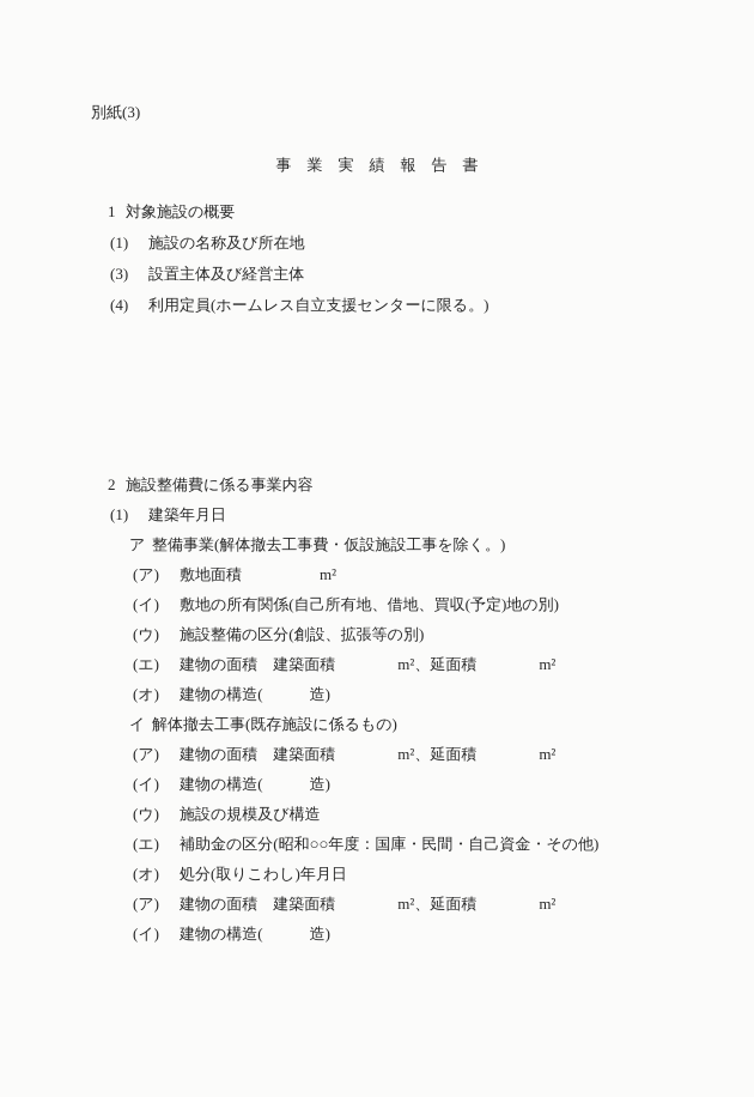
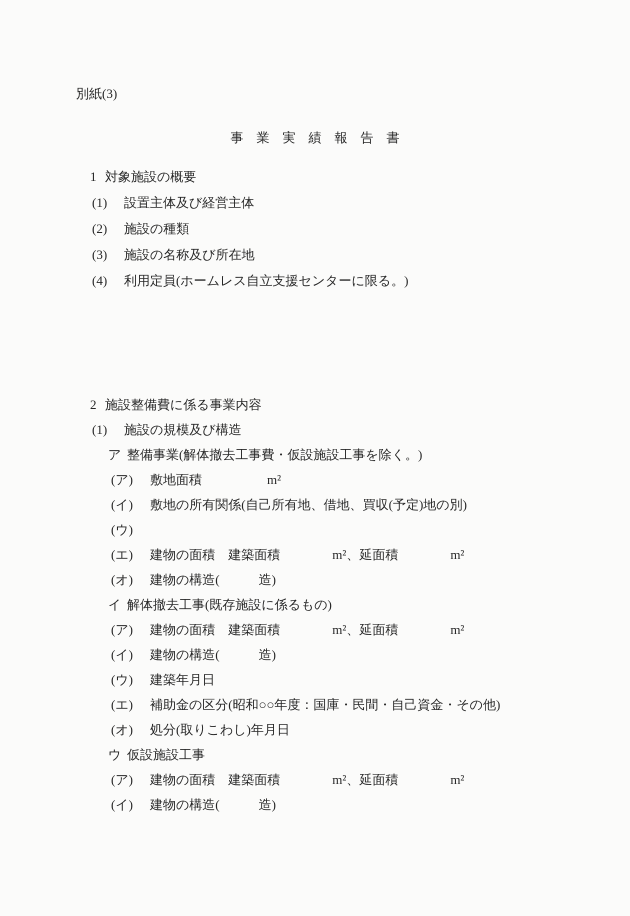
  別紙(3)
  事 業 実 績 報 告 書
  1
  対象施設の概要
  (1)
- 施設の名称及び所在地
+ 設置主体及び経営主体
+ (2)
+ 施設の種類
  (3)
- 設置主体及び経営主体
+ 施設の名称及び所在地
  (4)
  利用定員(ホームレス自立支援センターに限る。)
  2
  施設整備費に係る事業内容
  (1)
- 建築年月日
+ 施設の規模及び構造
  ア
  整備事業(解体撤去工事費・仮設施設工事を除く。)
  (ア)
  敷地面積 m²
  (イ)
  敷地の所有関係(自己所有地、借地、買収(予定)地の別)
  (ウ)
- 施設整備の区分(創設、拡張等の別)
  (エ)
  建物の面積 建築面積 m²、延面積 m²
  (オ)
  建物の構造( 造)
  イ
  解体撤去工事(既存施設に係るもの)
  (ア)
  建物の面積 建築面積 m²、延面積 m²
  (イ)
  建物の構造( 造)
  (ウ)
- 施設の規模及び構造
+ 建築年月日
  (エ)
  補助金の区分(昭和○○年度：国庫・民間・自己資金・その他)
  (オ)
  処分(取りこわし)年月日
+ ウ
+ 仮設施設工事
  (ア)
  建物の面積 建築面積 m²、延面積 m²
  (イ)
  建物の構造( 造)
